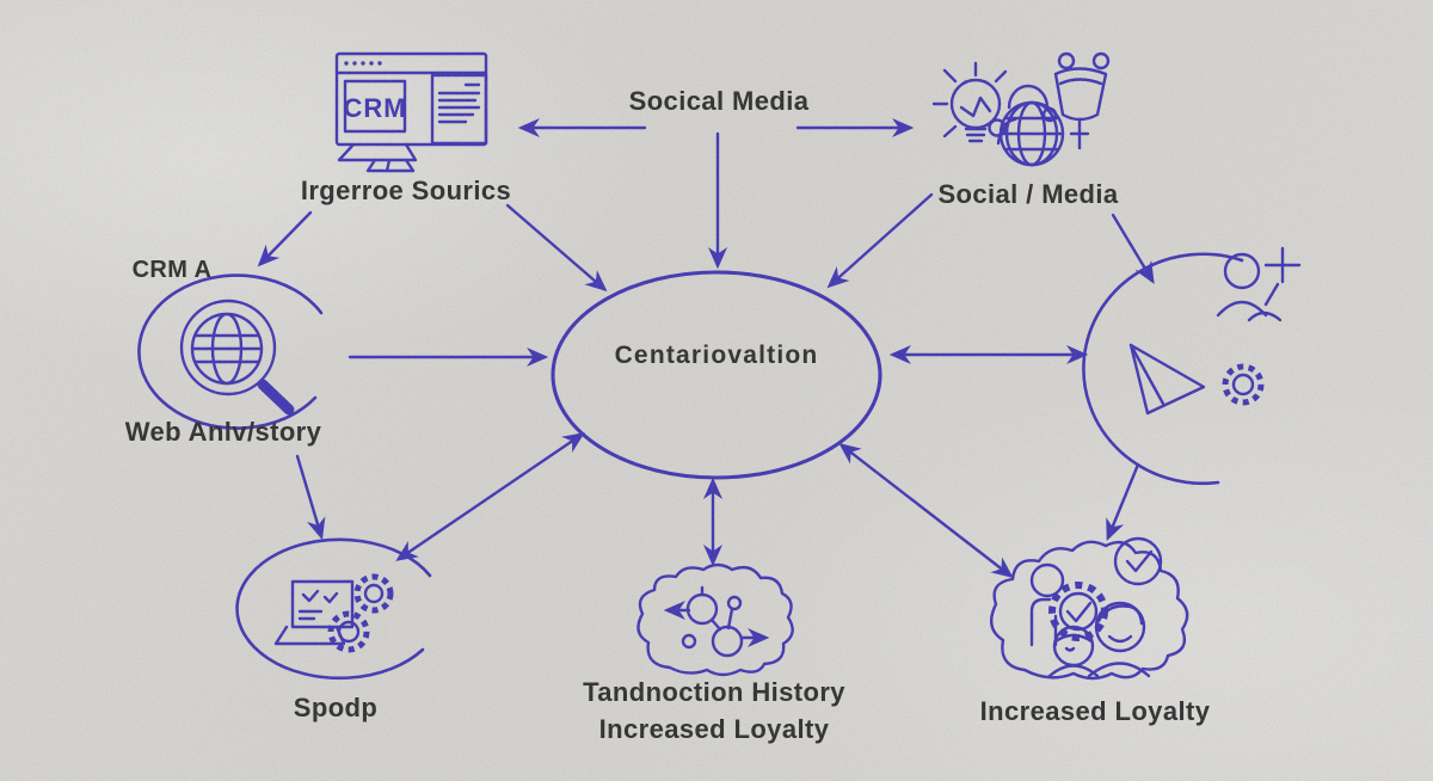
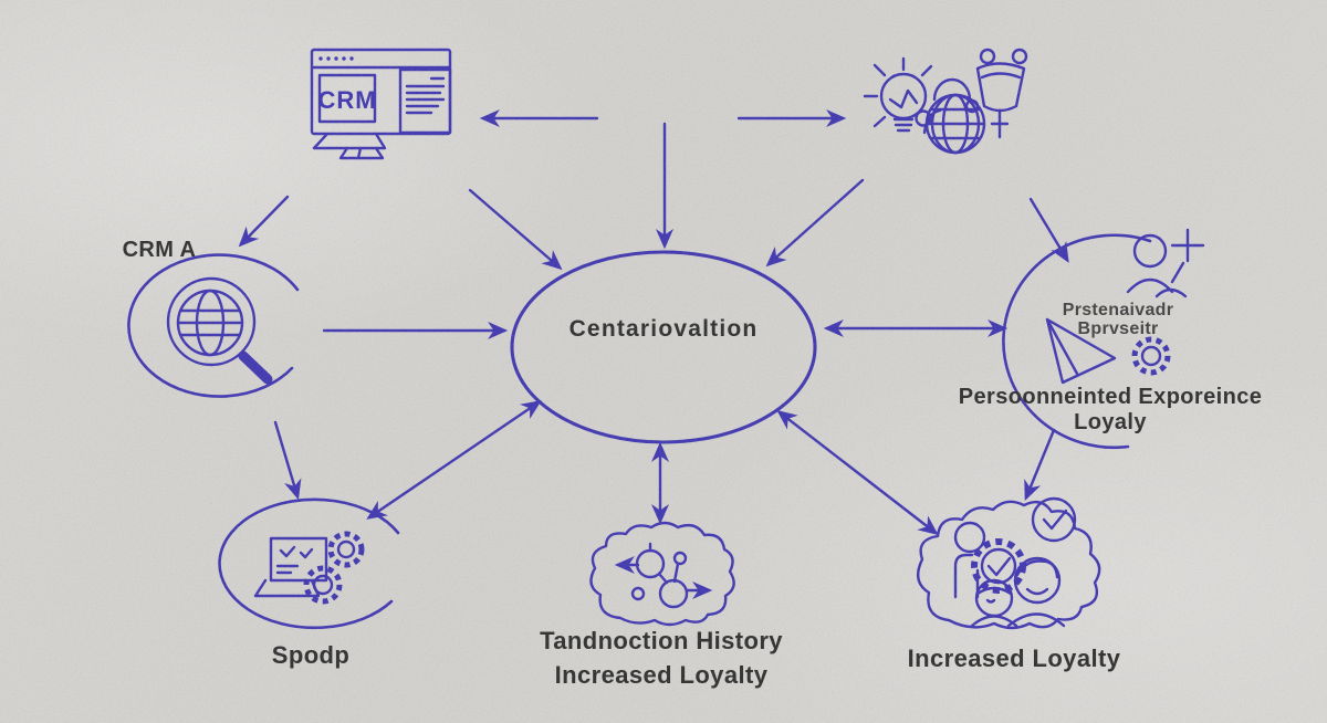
  CRM
- Irgerroe Sourics
- Socical Media
- Social / Media
  CRM A
- Web Anlv/story
  Centariovaltion
+ Prstenaivadr
+ Bprvseitr
+ Persoonneinted Exporeince
+ Loyaly
  Spodp
  Tandnoction History
  Increased Loyalty
  Increased Loyalty
